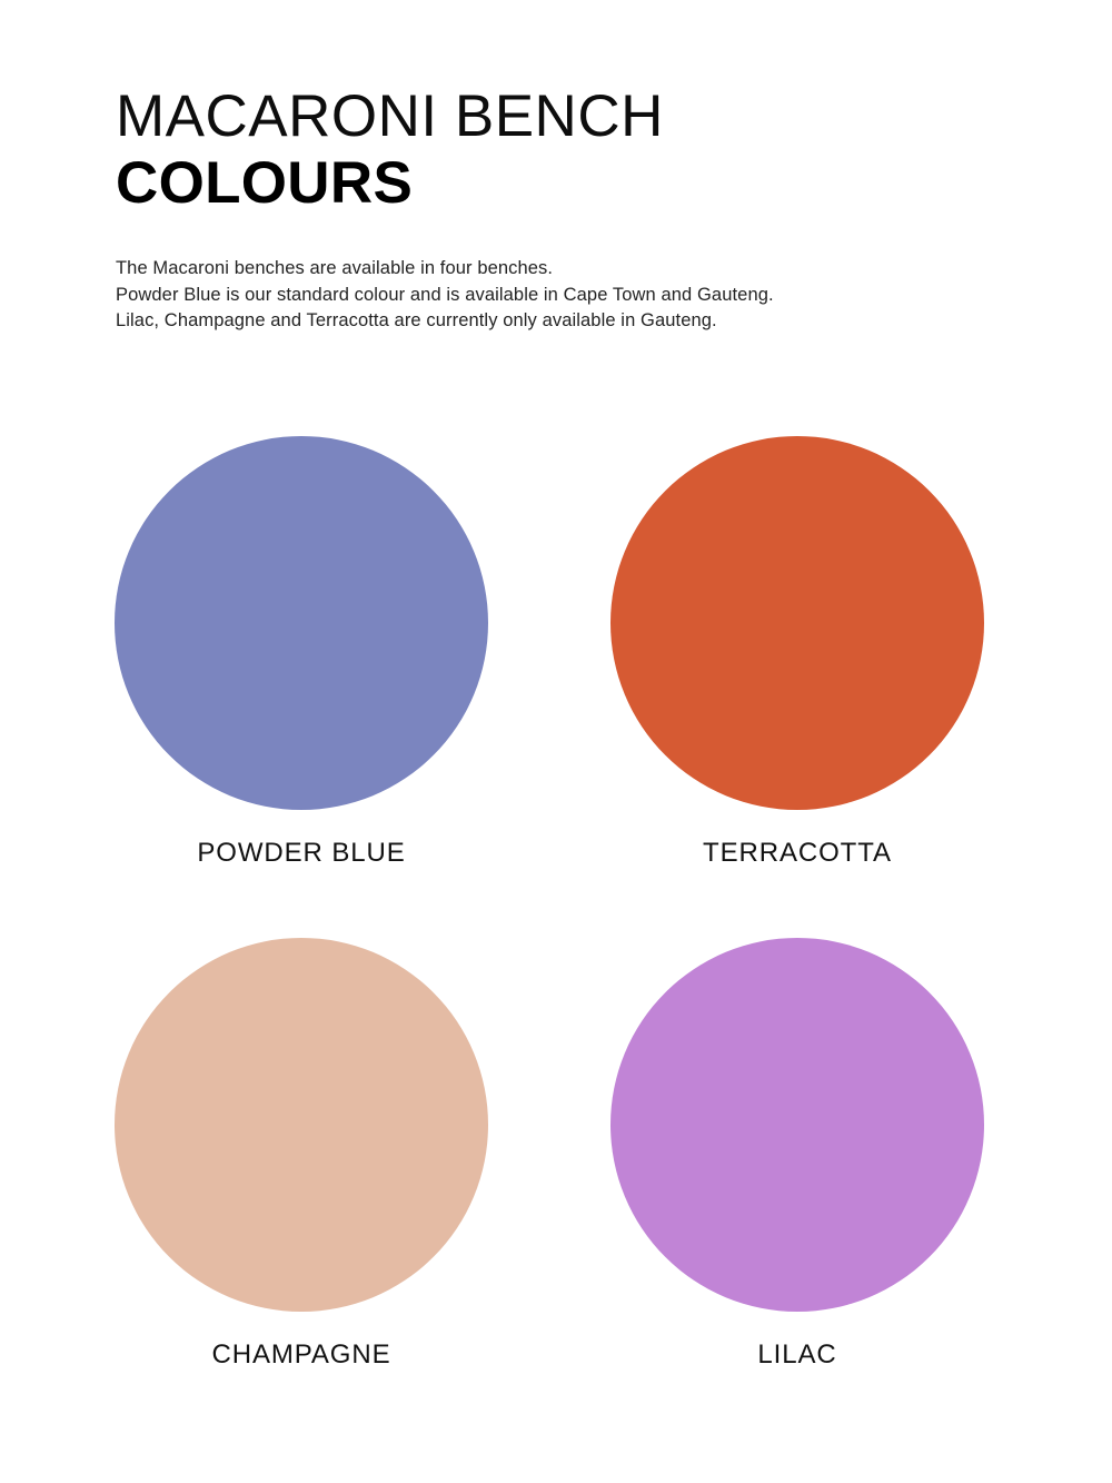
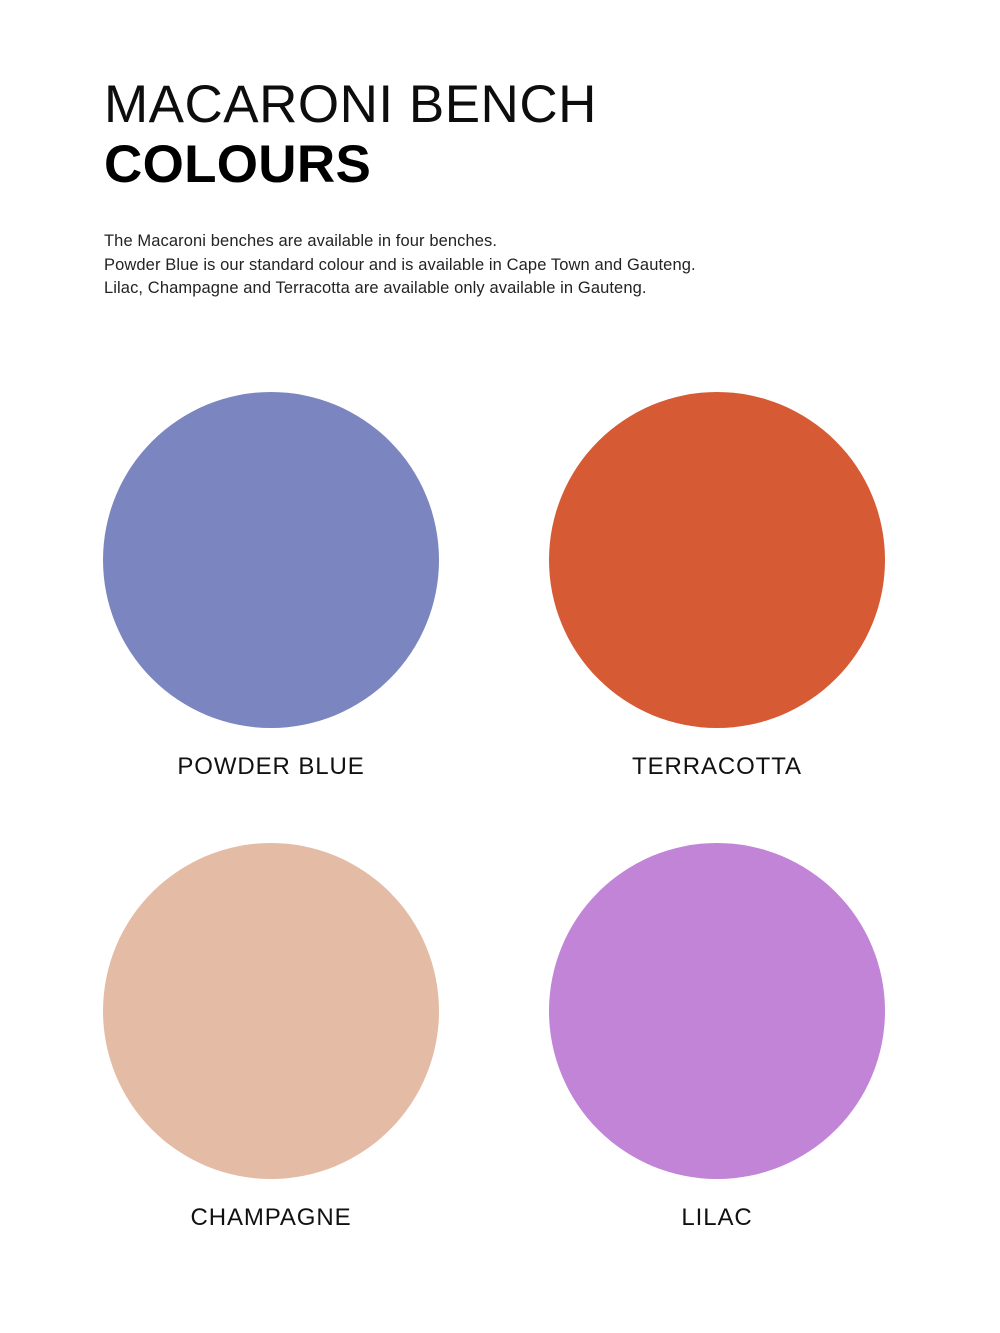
  MACARONI BENCH
  COLOURS
  The Macaroni benches are available in four benches.
  Powder Blue is our standard colour and is available in Cape Town and Gauteng.
- Lilac, Champagne and Terracotta are currently only available in Gauteng.
+ Lilac, Champagne and Terracotta are available only available in Gauteng.
  POWDER BLUE
  TERRACOTTA
  CHAMPAGNE
  LILAC
